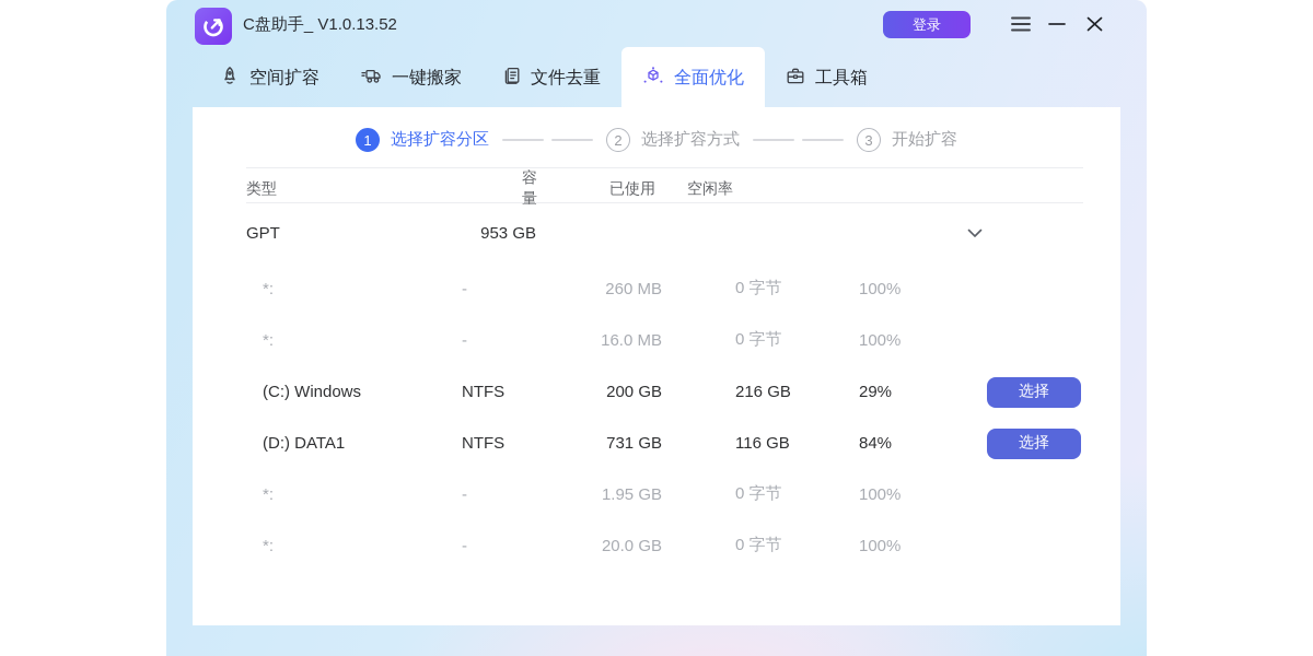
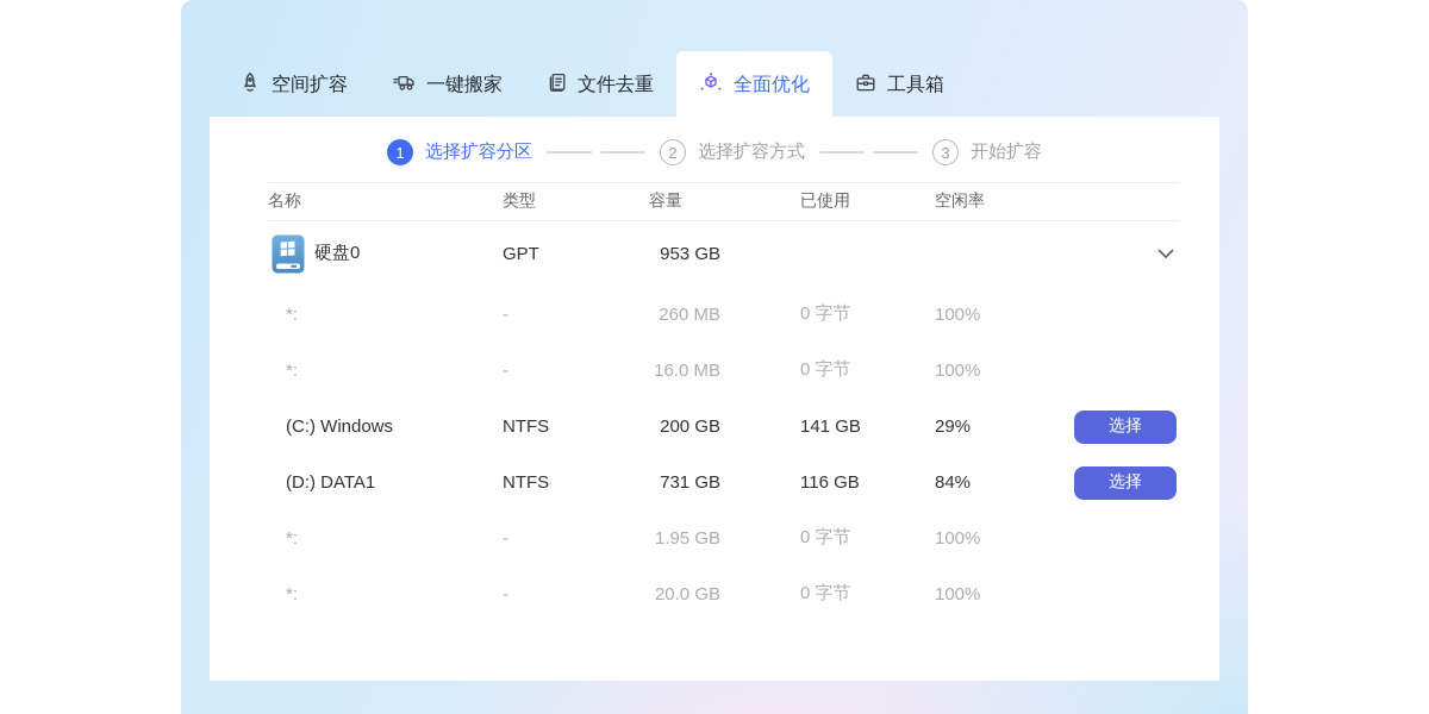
- C盘助手_ V1.0.13.52
- 登录
  空间扩容
  一键搬家
  文件去重
  全面优化
  工具箱
  1
  选择扩容分区
  2
  选择扩容方式
  3
  开始扩容
+ 名称
  类型
  容量
  已使用
  空闲率
+ 硬盘0
  GPT
  953 GB
  *:
  -
  260 MB
  0 字节
  100%
  *:
  -
  16.0 MB
  0 字节
  100%
  (C:) Windows
  NTFS
  200 GB
- 216 GB
+ 141 GB
  29%
  选择
  (D:) DATA1
  NTFS
  731 GB
  116 GB
  84%
  选择
  *:
  -
  1.95 GB
  0 字节
  100%
  *:
  -
  20.0 GB
  0 字节
  100%
